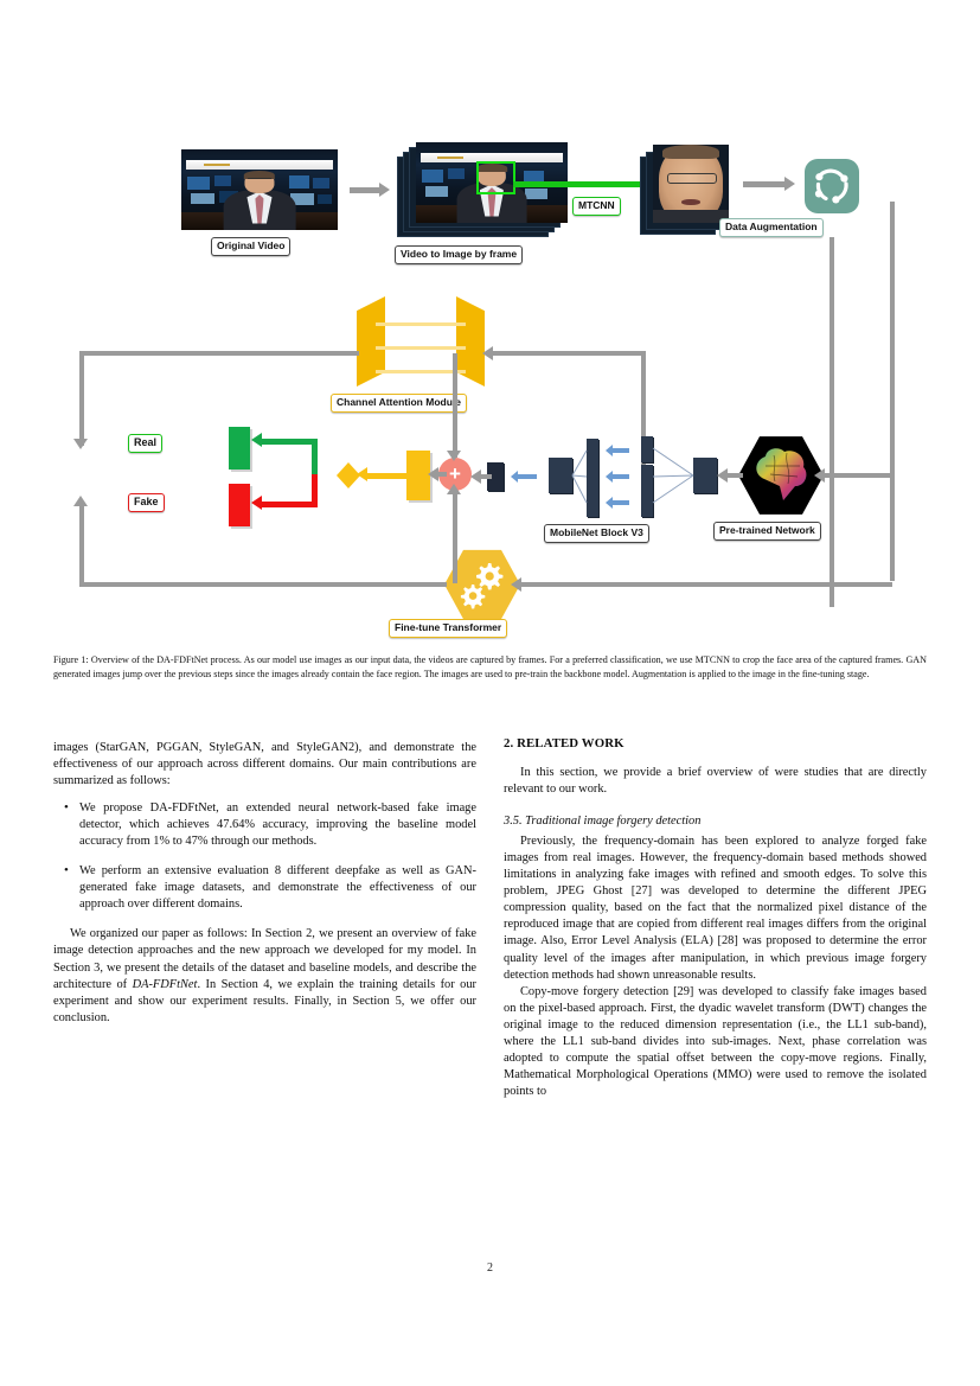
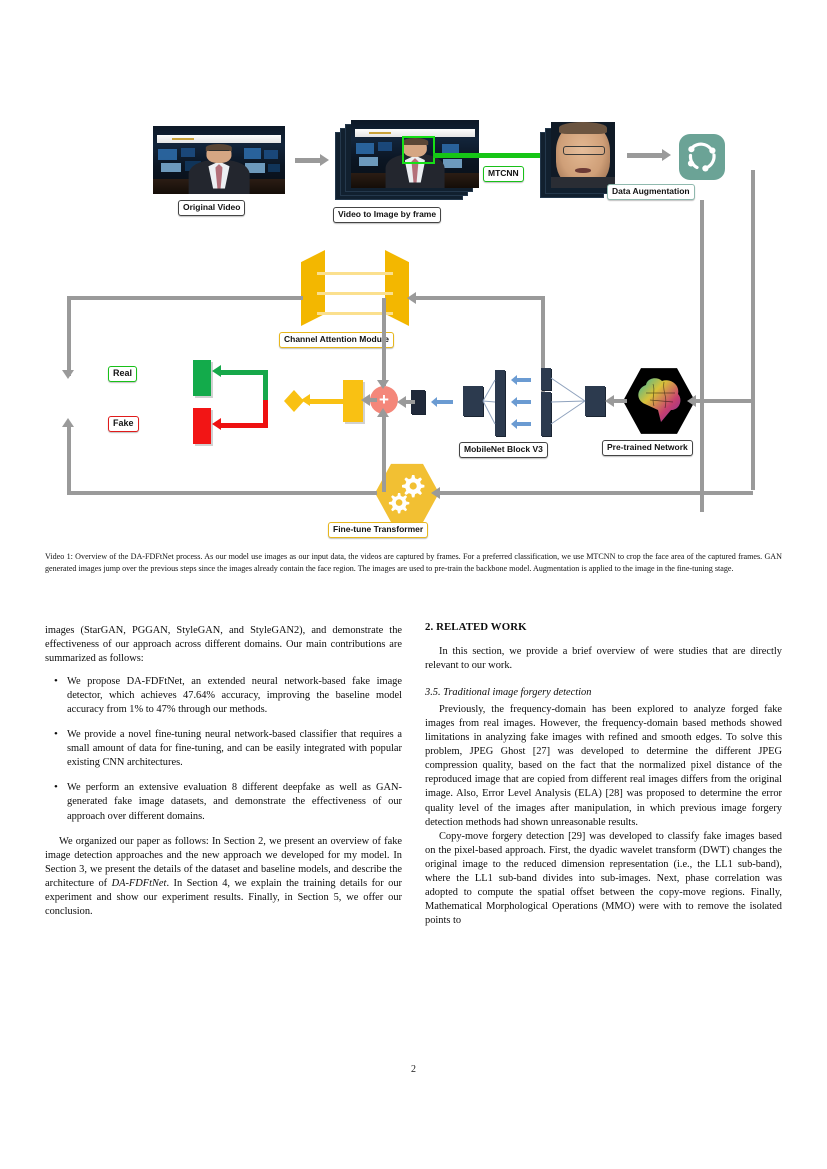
  Original Video
  Video to Image by frame
  MTCNN
  Data Augmentation
  Channel Attention Modue
  Real
  Fake
  +
  MobileNet Block V3
  Pre-trained Network
  Fine-tune Transformer
- Figure 1: Overview of the DA-FDFtNet process. As our model use images as our input data, the videos are captured by frames. For a preferred classification, we use MTCNN to crop the face area of the captured frames. GAN generated images jump over the previous steps since the images already contain the face region. The images are used to pre-train the backbone model. Augmentation is applied to the image in the fine-tuning stage.
+ Video 1: Overview of the DA-FDFtNet process. As our model use images as our input data, the videos are captured by frames. For a preferred classification, we use MTCNN to crop the face area of the captured frames. GAN generated images jump over the previous steps since the images already contain the face region. The images are used to pre-train the backbone model. Augmentation is applied to the image in the fine-tuning stage.
  images (StarGAN, PGGAN, StyleGAN, and StyleGAN2), and demonstrate the effectiveness of our approach across different domains. Our main contributions are summarized as follows:
  We propose DA-FDFtNet, an extended neural network-based fake image detector, which achieves 47.64% accuracy, improving the baseline model accuracy from 1% to 47% through our methods.
+ We provide a novel fine-tuning neural network-based classifier that requires a small amount of data for fine-tuning, and can be easily integrated with popular existing CNN architectures.
  We perform an extensive evaluation 8 different deepfake as well as GAN-generated fake image datasets, and demonstrate the effectiveness of our approach over different domains.
  We organized our paper as follows: In Section 2, we present an overview of fake image detection approaches and the new approach we developed for my model. In Section 3, we present the details of the dataset and baseline models, and describe the architecture of DA-FDFtNet. In Section 4, we explain the training details for our experiment and show our experiment results. Finally, in Section 5, we offer our conclusion.
  2. RELATED WORK
  In this section, we provide a brief overview of were studies that are directly relevant to our work.
  3.5. Traditional image forgery detection
  Previously, the frequency-domain has been explored to analyze forged fake images from real images. However, the frequency-domain based methods showed limitations in analyzing fake images with refined and smooth edges. To solve this problem, JPEG Ghost [27] was developed to determine the different JPEG compression quality, based on the fact that the normalized pixel distance of the reproduced image that are copied from different real images differs from the original image. Also, Error Level Analysis (ELA) [28] was proposed to determine the error quality level of the images after manipulation, in which previous image forgery detection methods had shown unreasonable results.
- Copy-move forgery detection [29] was developed to classify fake images based on the pixel-based approach. First, the dyadic wavelet transform (DWT) changes the original image to the reduced dimension representation (i.e., the LL1 sub-band), where the LL1 sub-band divides into sub-images. Next, phase correlation was adopted to compute the spatial offset between the copy-move regions. Finally, Mathematical Morphological Operations (MMO) were used to remove the isolated points to
+ Copy-move forgery detection [29] was developed to classify fake images based on the pixel-based approach. First, the dyadic wavelet transform (DWT) changes the original image to the reduced dimension representation (i.e., the LL1 sub-band), where the LL1 sub-band divides into sub-images. Next, phase correlation was adopted to compute the spatial offset between the copy-move regions. Finally, Mathematical Morphological Operations (MMO) were with to remove the isolated points to
  2
